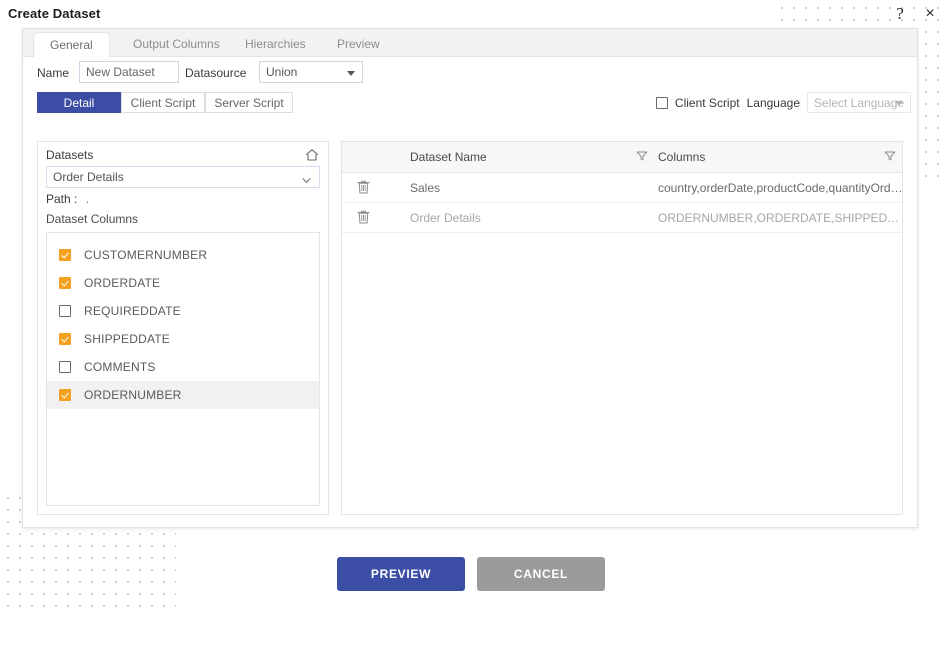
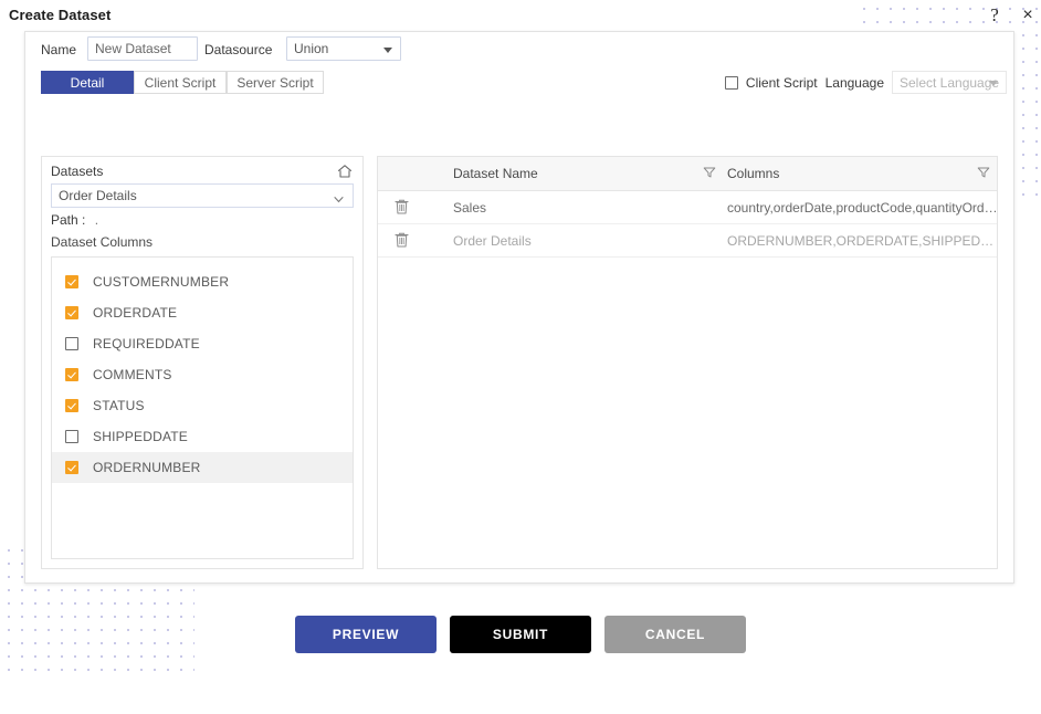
  Create Dataset
  ?
  ×
- General
- Output Columns
- Hierarchies
- Preview
  Name
  New Dataset
  Datasource
  Union
  Detail
  Client Script
  Server Script
  Client Script
  Language
  Select Language
  Datasets
  Order Details
  Path : .
  Dataset Columns
  CUSTOMERNUMBER
  ORDERDATE
  REQUIREDDATE
- SHIPPEDDATE
+ COMMENTS
+ STATUS
- COMMENTS
+ SHIPPEDDATE
  ORDERNUMBER
  Dataset Name
  Columns
  Sales
  country,orderDate,productCode,quantityOrder
  Order Details
  ORDERNUMBER,ORDERDATE,SHIPPEDDA
  PREVIEW
+ SUBMIT
  CANCEL
